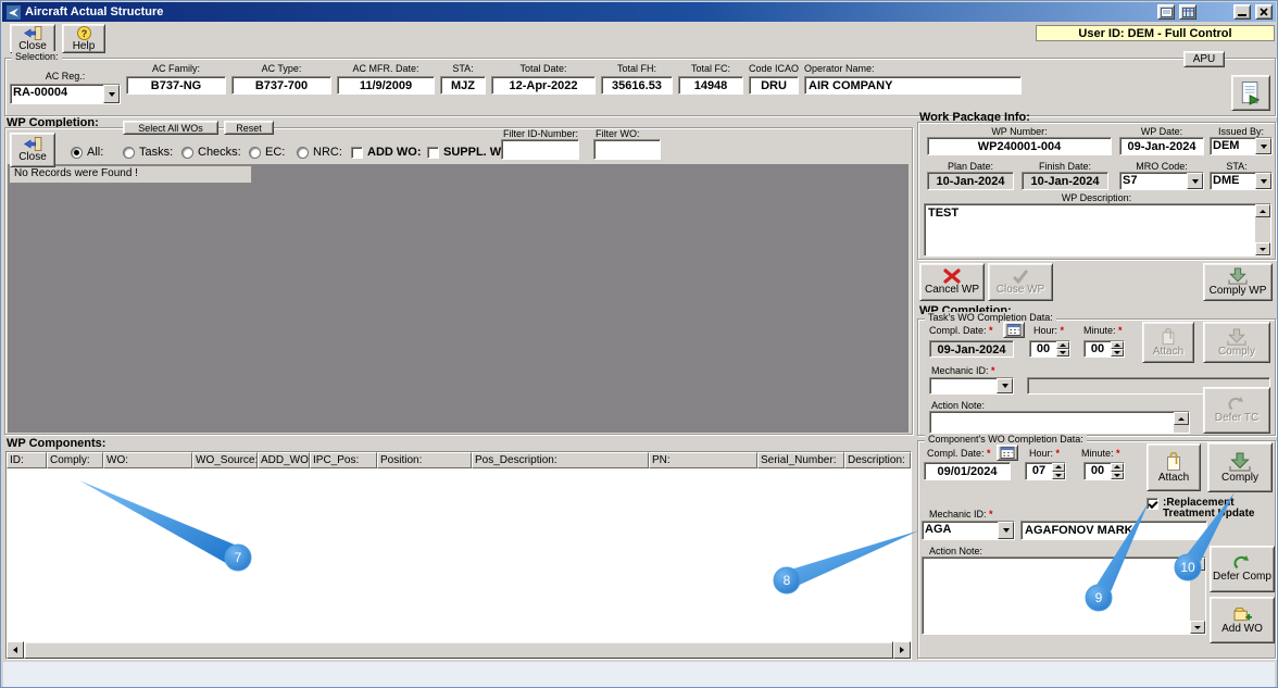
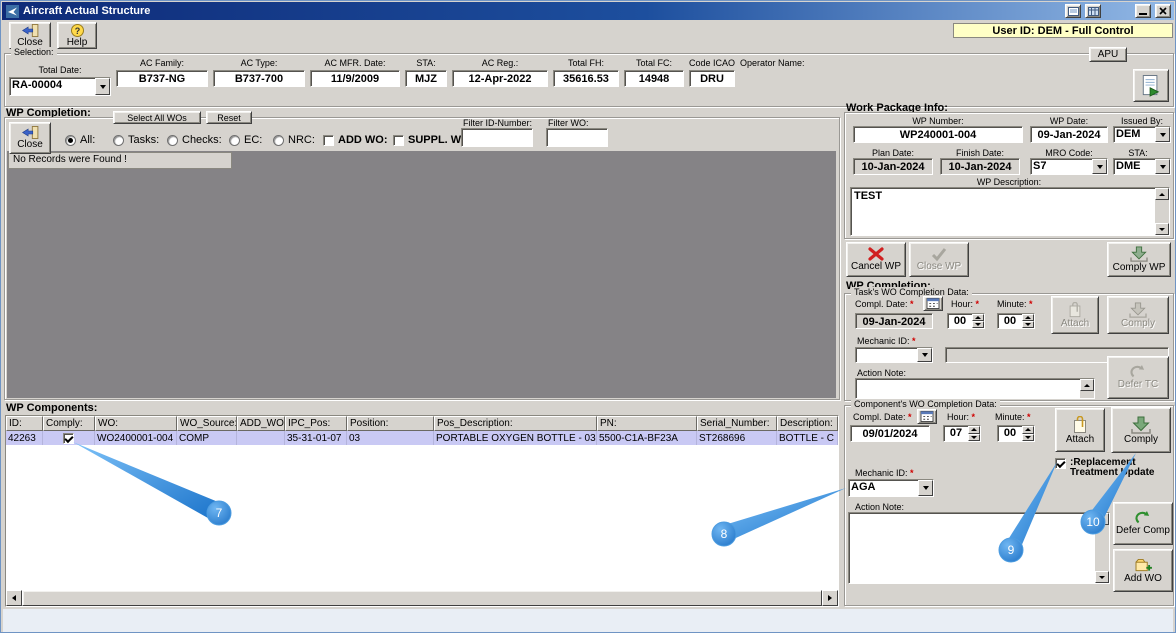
  Aircraft Actual Structure
  Close
  ?
  Help
  User ID: DEM - Full Control
  Selection:
- AC Reg.:
+ Total Date:
  RA-00004
  AC Family:
  B737-NG
  AC Type:
  B737-700
  AC MFR. Date:
  11/9/2009
  STA:
  MJZ
- Total Date:
+ AC Reg.:
  12-Apr-2022
  Total FH:
  35616.53
  Total FC:
  14948
  Code ICAO
  DRU
  Operator Name:
- AIR COMPANY
  APU
  WP Completion:
  Select All WOs
  Reset
  Close
  All:
  Tasks:
  Checks:
  EC:
  NRC:
  ADD WO:
  SUPPL. W
  Filter ID-Number:
  Filter WO:
  No Records were Found !
  WP Components:
  ID:
  Comply:
  WO:
  WO_Source:
  ADD_WO
  IPC_Pos:
  Position:
  Pos_Description:
  PN:
  Serial_Number:
  Description:
+ 42263
+ WO2400001-004
+ COMP
+ 35-31-01-07
+ 03
+ PORTABLE OXYGEN BOTTLE - 03
+ 5500-C1A-BF23A
+ ST268696
+ BOTTLE - C
  Work Package Info:
  WP Number:
  WP240001-004
  WP Date:
  09-Jan-2024
  Issued By:
  DEM
  Plan Date:
  10-Jan-2024
  Finish Date:
  10-Jan-2024
  MRO Code:
  S7
  STA:
  DME
  WP Description:
  TEST
  Cancel WP
  Close WP
  Comply WP
  WP Completion:
  Task's WO Completion Data:
  Compl. Date: *
  09-Jan-2024
  Hour: *
  00
  Minute: *
  00
  Attach
  Comply
  Mechanic ID: *
  Action Note:
  Defer TC
  Component's WO Completion Data:
  Compl. Date: *
  09/01/2024
  Hour: *
  07
  Minute: *
  00
  Attach
  Comply
  :Replacemet Treatmentpdate
  Mechanic ID: *
  AGA
- AGAFONOV MARK
  Action Note:
  Defer Comp
  Add WO
  7
  8
  9
  10
